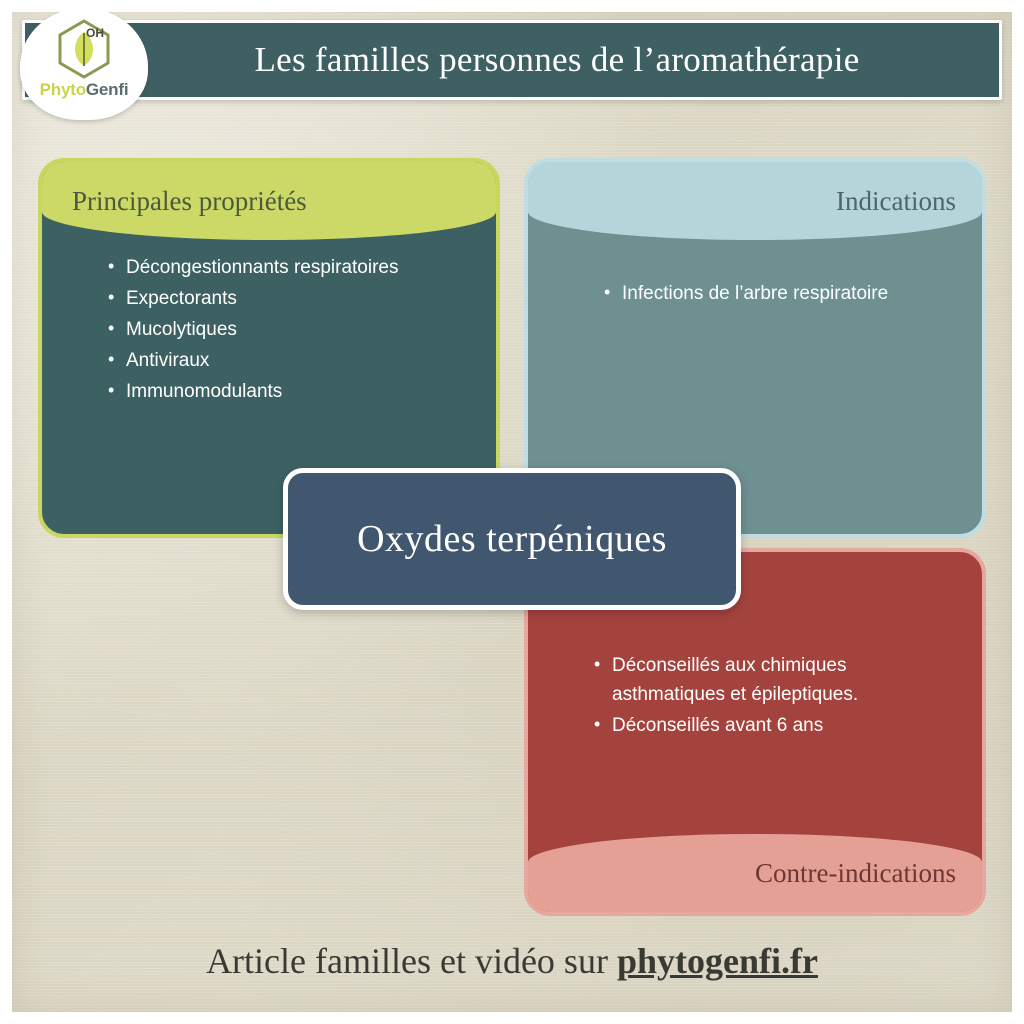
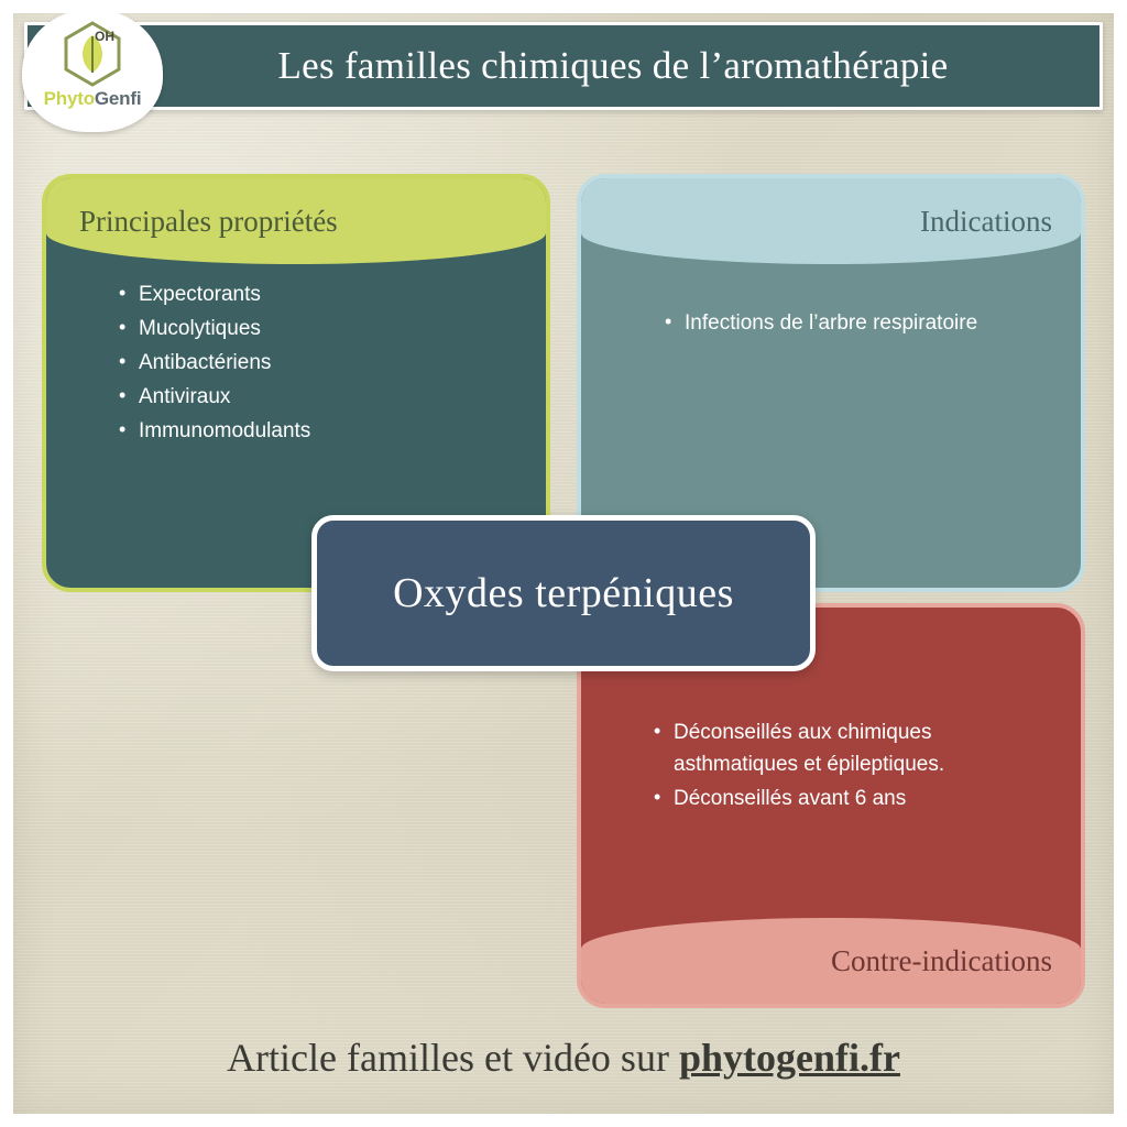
- Les familles personnes de l’aromathérapie
+ Les familles chimiques de l’aromathérapie
  OH
  PhytoGenfi
  Principales propriétés
- Décongestionnants respiratoires
  Expectorants
  Mucolytiques
+ Antibactériens
  Antiviraux
  Immunomodulants
  Indications
  Infections de l’arbre respiratoire
  Déconseillés aux chimiques asthmatiques et épileptiques.
  Déconseillés avant 6 ans
  Contre-indications
  Oxydes terpéniques
  Article familles et vidéo sur phytogenfi.fr
